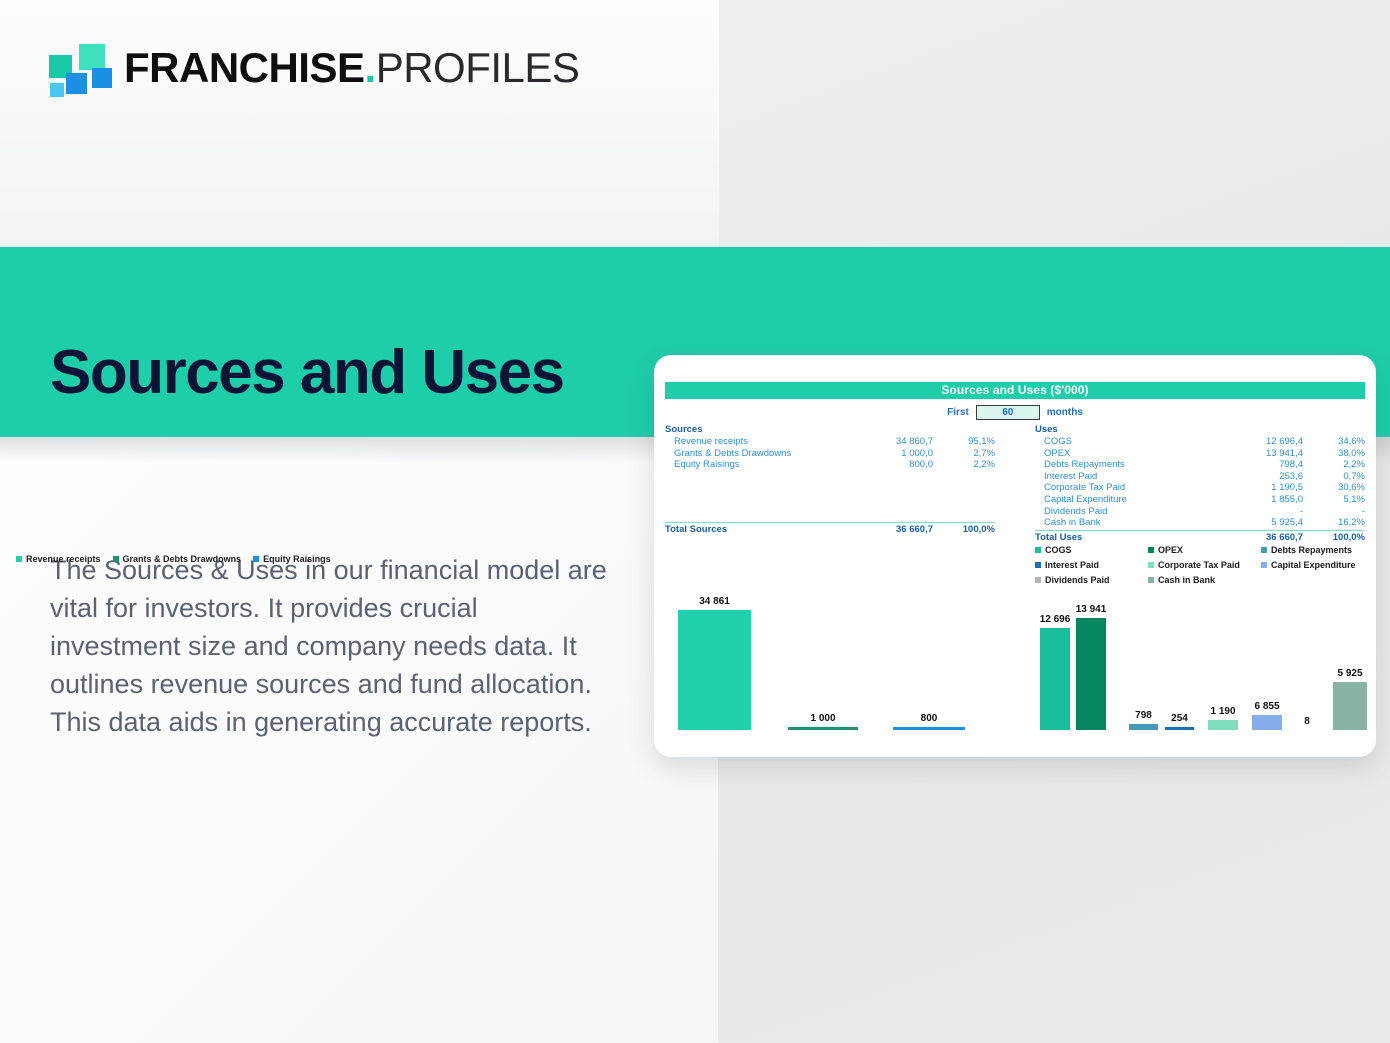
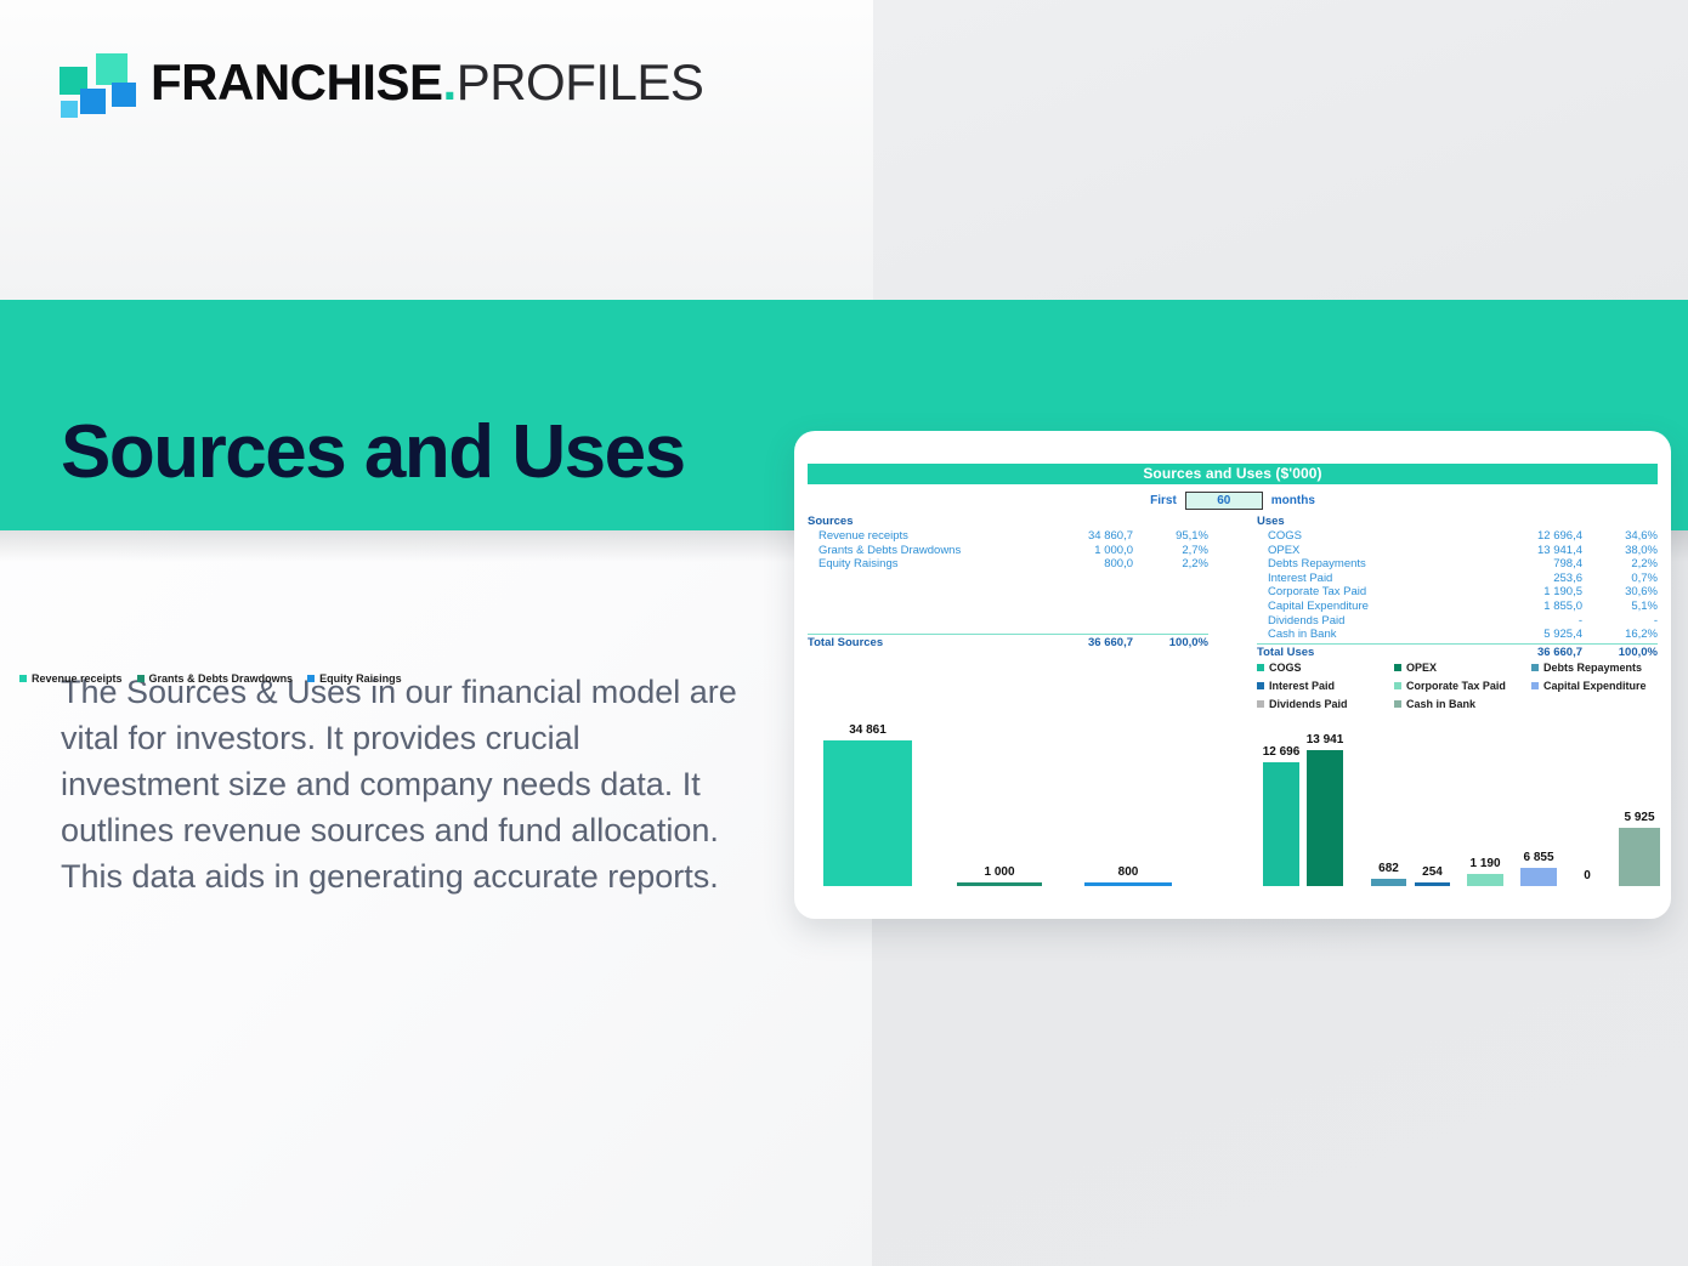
  FRANCHISE.PROFILES
  Sources and Uses
  The Sources & Uses in our financial model are vital for investors. It provides crucial investment size and company needs data. It outlines revenue sources and fund allocation. This data aids in generating accurate reports.
  Sources and Uses ($'000)
  First
  60
  months
  Sources
  Revenue receipts
  34 860,7
  95,1%
  Grants & Debts Drawdowns
  1 000,0
  2,7%
  Equity Raisings
  800,0
  2,2%
  Total Sources
  36 660,7
  100,0%
  Uses
  COGS
  12 696,4
  34,6%
  OPEX
  13 941,4
  38,0%
  Debts Repayments
  798,4
  2,2%
  Interest Paid
  253,6
  0,7%
  Corporate Tax Paid
  1 190,5
  30,6%
  Capital Expenditure
  1 855,0
  5,1%
  Dividends Paid
  -
  -
  Cash in Bank
  5 925,4
  16,2%
  Total Uses
  36 660,7
  100,0%
  Revenue receipts
  Grants & Debts Drawdowns
  Equity Raisings
  COGS
  OPEX
  Debts Repayments
  Interest Paid
  Corporate Tax Paid
  Capital Expenditure
  Dividends Paid
  Cash in Bank
  34 861
  1 000
  800
  12 696
  13 941
- 798
+ 682
  254
  1 190
  6 855
- 8
+ 0
  5 925
